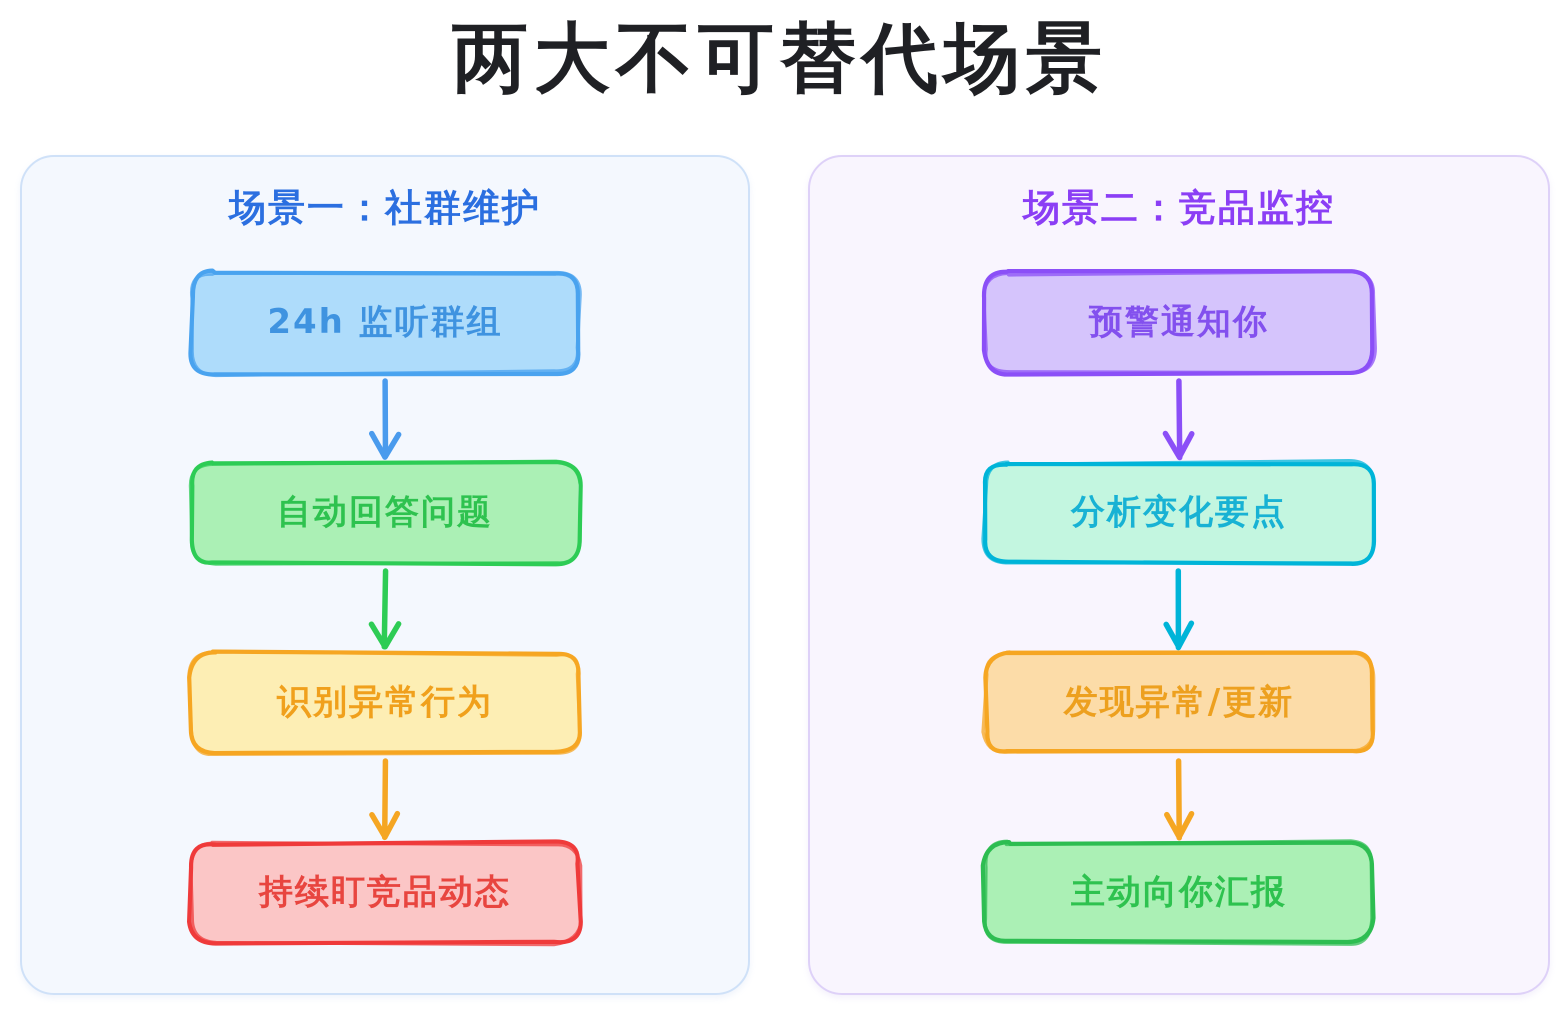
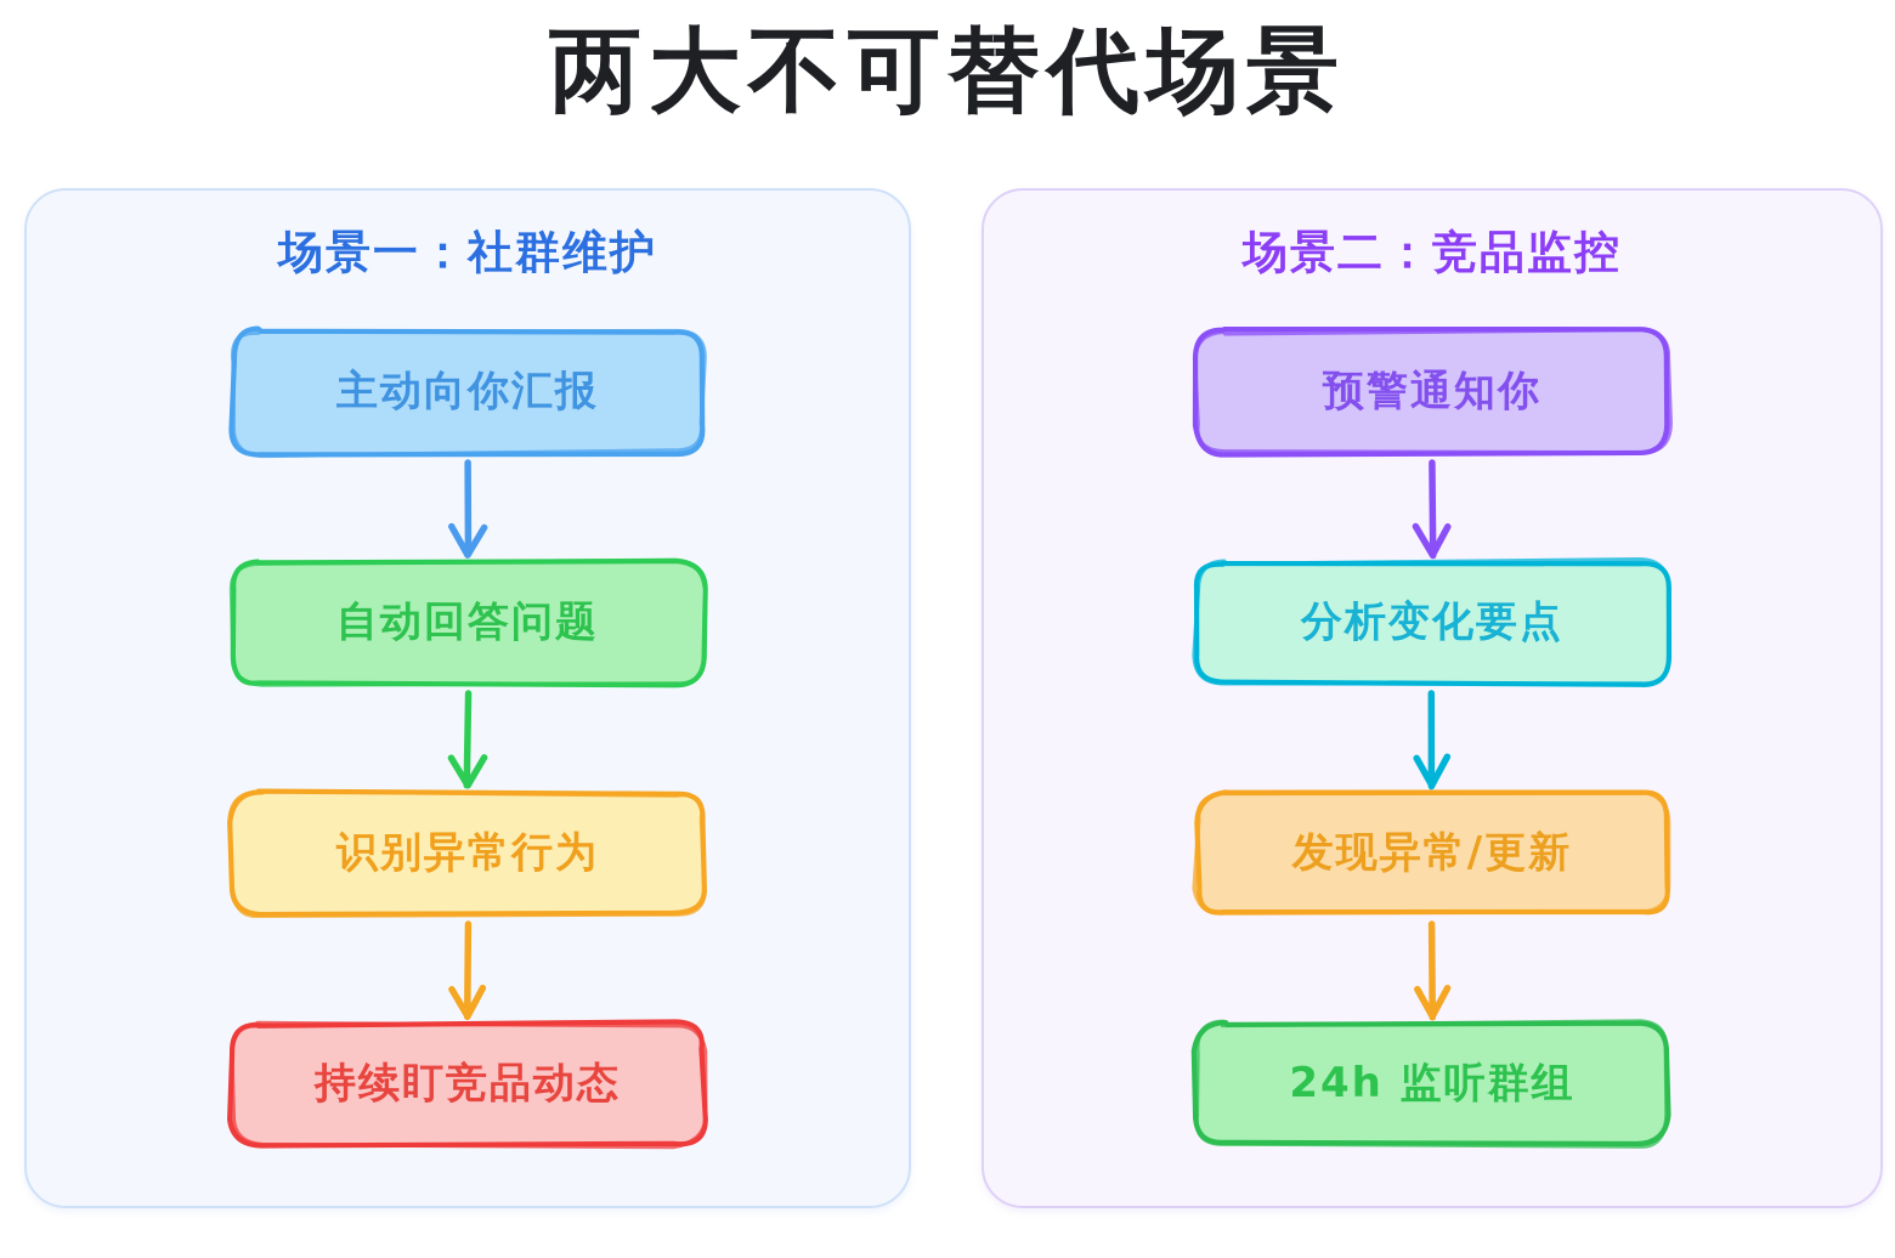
  两大不可替代场景
  场景一：社群维护
- 24h 监听群组
+ 主动向你汇报
  自动回答问题
  识别异常行为
  持续盯竞品动态
  场景二：竞品监控
  预警通知你
  分析变化要点
  发现异常/更新
- 主动向你汇报
+ 24h 监听群组
